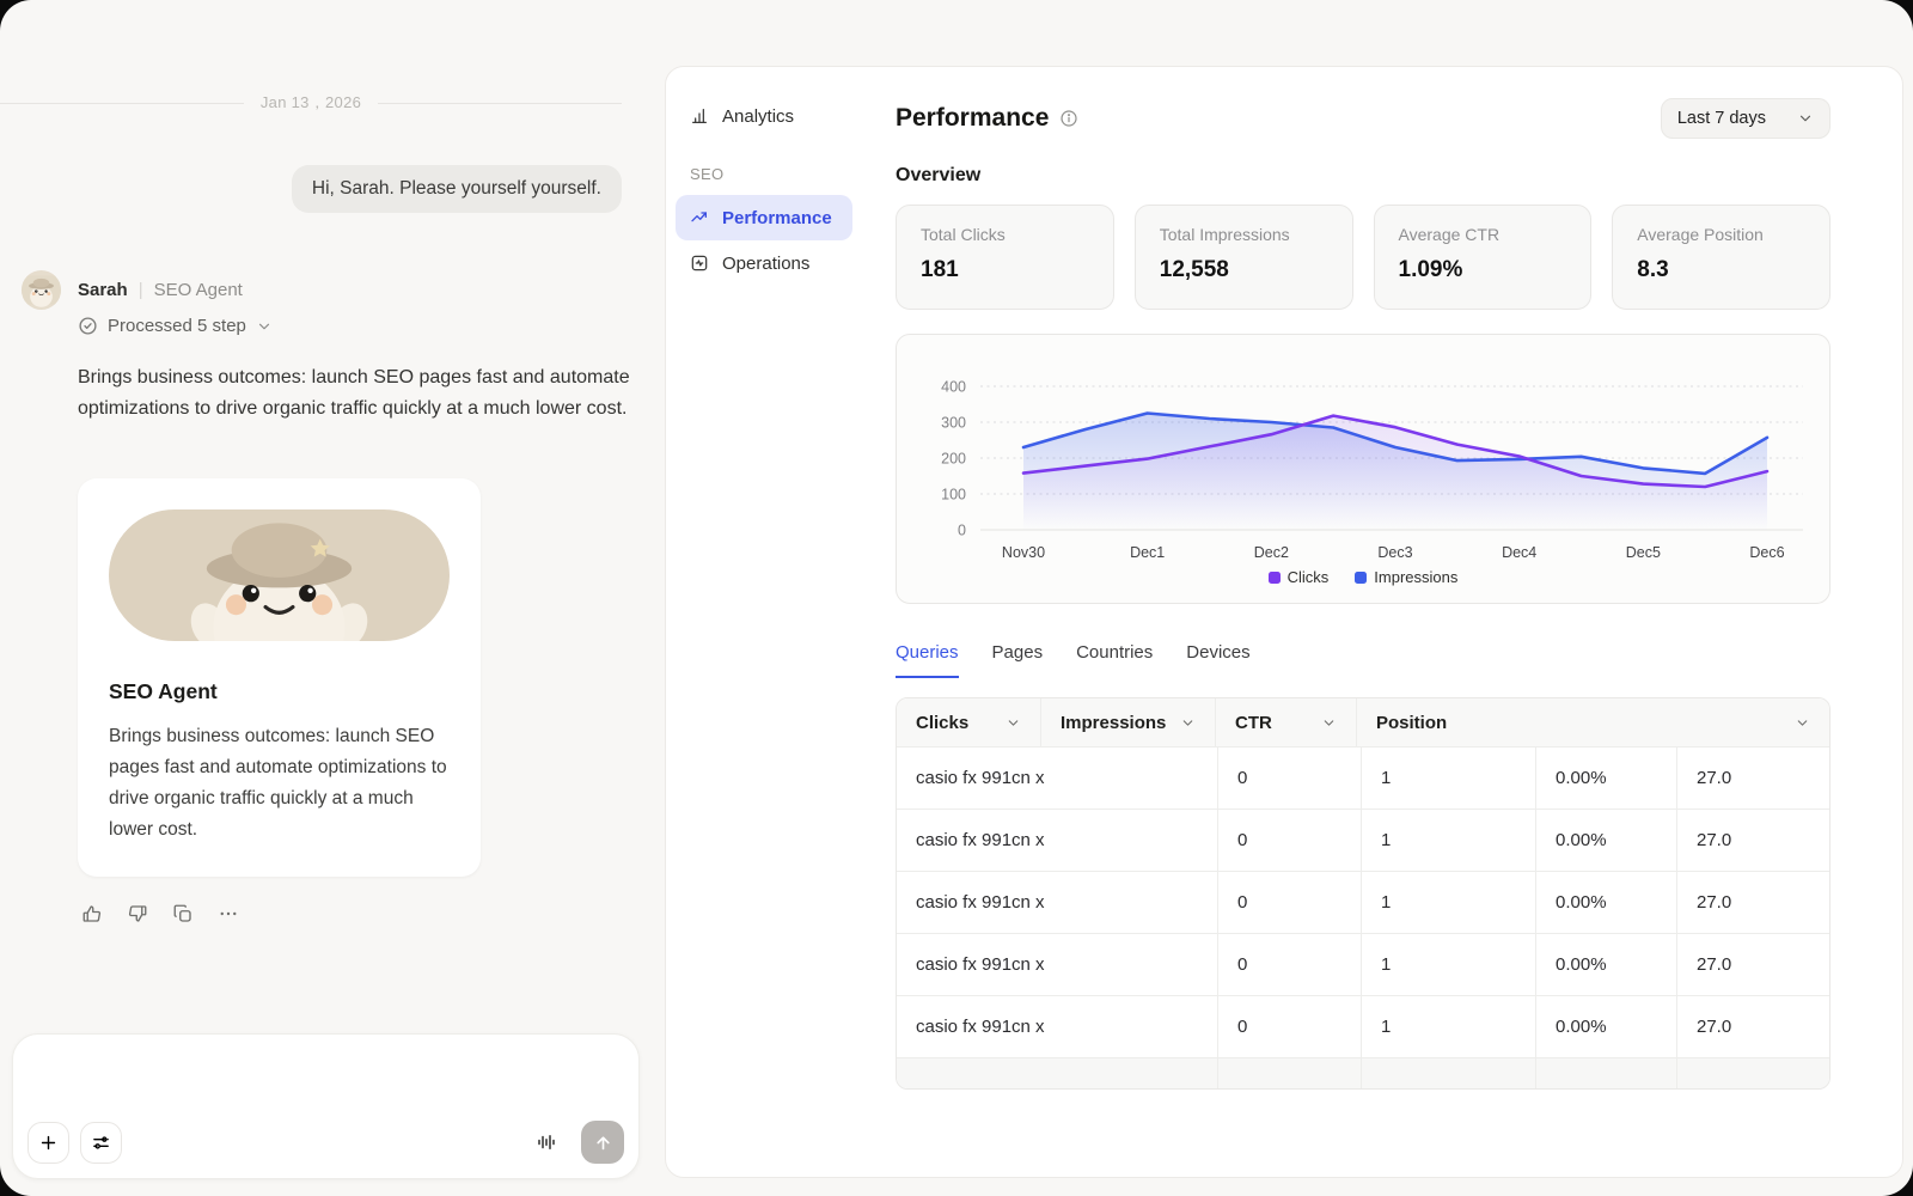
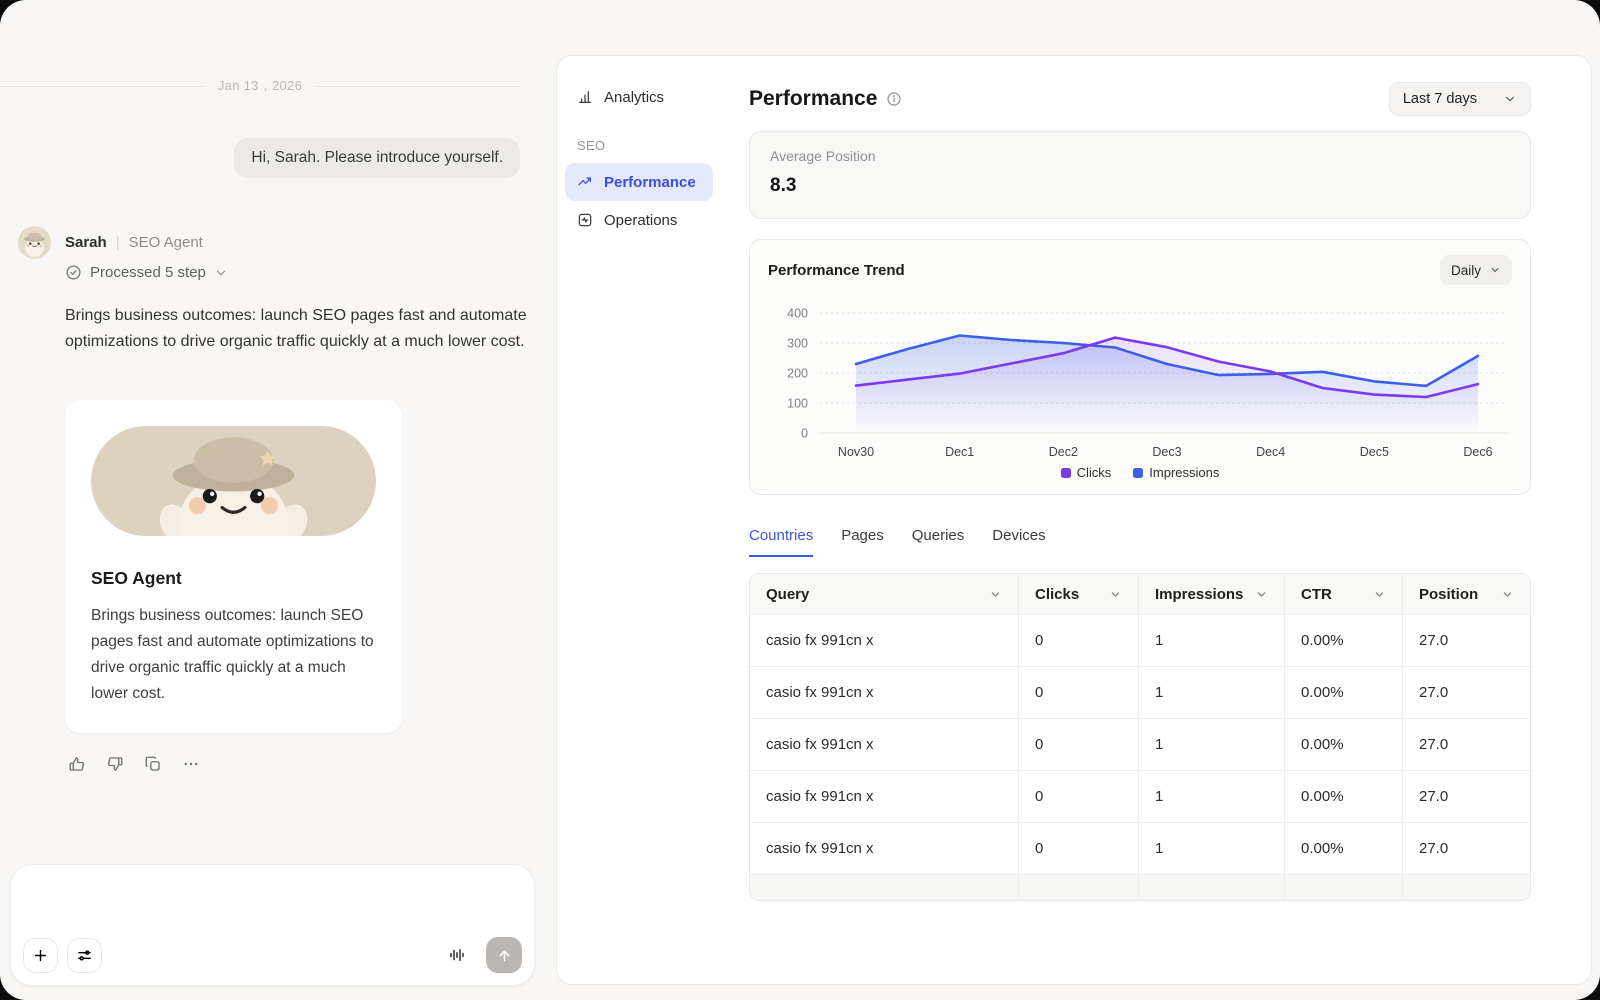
  Jan 13，2026
- Hi, Sarah. Please yourself yourself.
+ Hi, Sarah. Please introduce yourself.
  Sarah
  |
  SEO Agent
  Processed 5 step
  Brings business outcomes: launch SEO pages fast and automate optimizations to drive organic traffic quickly at a much lower cost.
  SEO Agent
  Brings business outcomes: launch SEO pages fast and automate optimizations to drive organic traffic quickly at a much lower cost.
  Analytics
  SEO
  Performance
  Operations
  Performance
  Last 7 days
- Overview
- Total Clicks
- 181
- Total Impressions
- 12,558
- Average CTR
- 1.09%
  Average Position
  8.3
+ Performance Trend
+ Daily
  400
  300
  200
  100
  0
  Nov30
  Dec1
  Dec2
  Dec3
  Dec4
  Dec5
  Dec6
  Clicks
  Impressions
- Queries
+ Countries
  Pages
- Countries
+ Queries
  Devices
+ Query
  Clicks
  Impressions
  CTR
  Position
  casio fx 991cn x
  0
  1
  0.00%
  27.0
  casio fx 991cn x
  0
  1
  0.00%
  27.0
  casio fx 991cn x
  0
  1
  0.00%
  27.0
  casio fx 991cn x
  0
  1
  0.00%
  27.0
  casio fx 991cn x
  0
  1
  0.00%
  27.0
